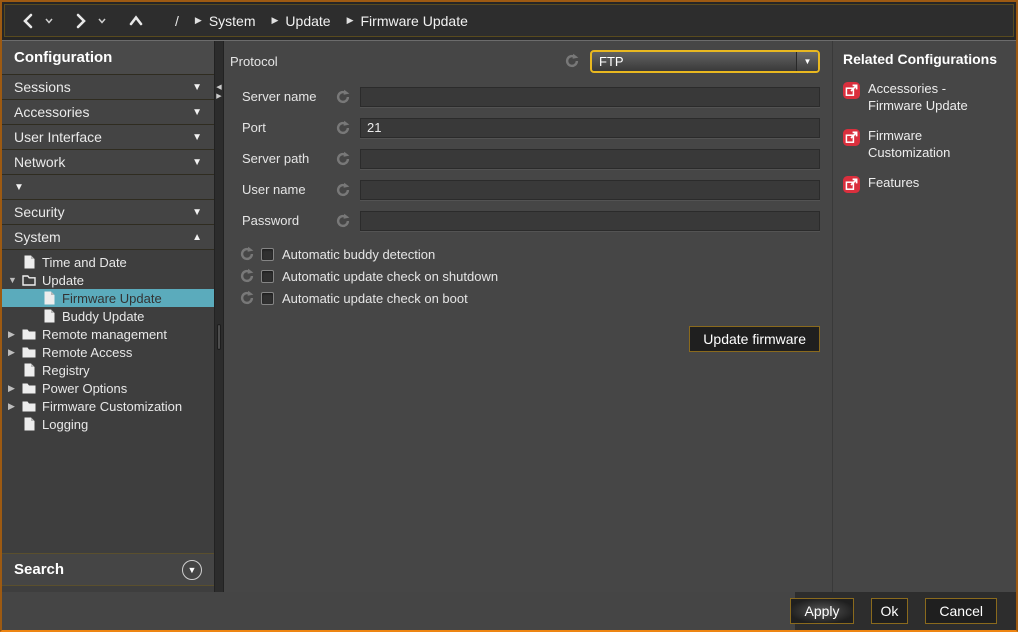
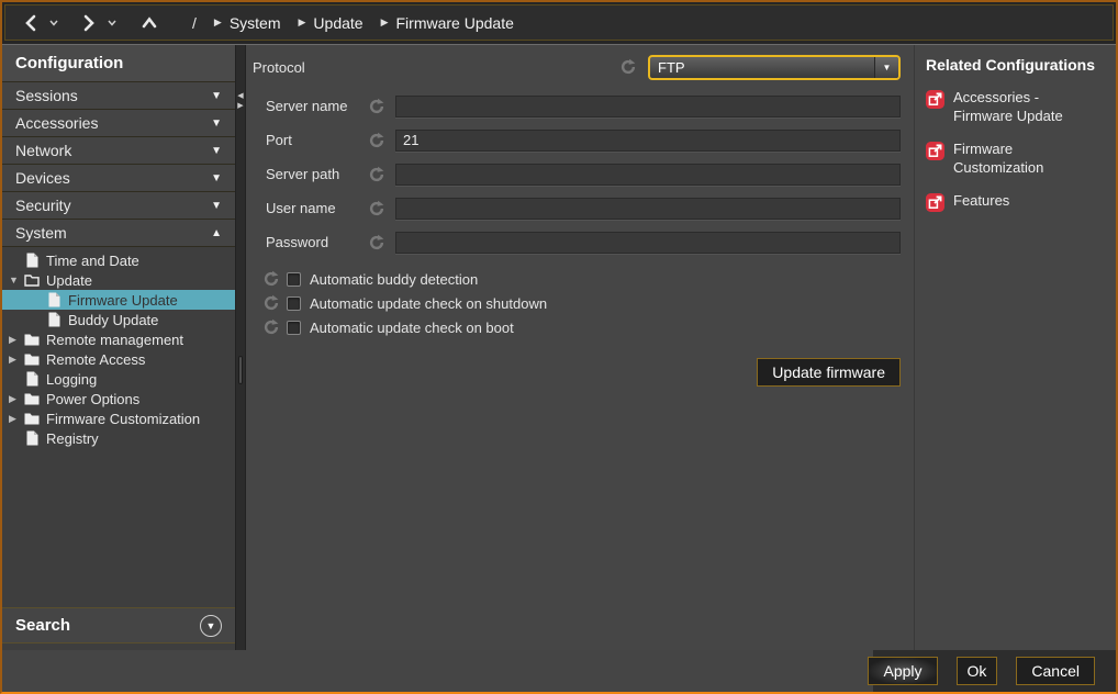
  /
  ▶
  System
  ▶
  Update
  ▶
  Firmware Update
  Configuration
  Sessions
  Accessories
- User Interface
  Network
+ Devices
  Security
  System
  Time and Date
  Update
  Firmware Update
  Buddy Update
  Remote management
  Remote Access
- Registry
+ Logging
  Power Options
  Firmware Customization
- Logging
+ Registry
  Search
  Protocol
  FTP
  Server name
  Port
  21
  Server path
  User name
  Password
  Automatic buddy detection
  Automatic update check on shutdown
  Automatic update check on boot
  Update firmware
  Related Configurations
  Accessories - Firmware Update
  Firmware Customization
  Features
  Apply
  Ok
  Cancel
